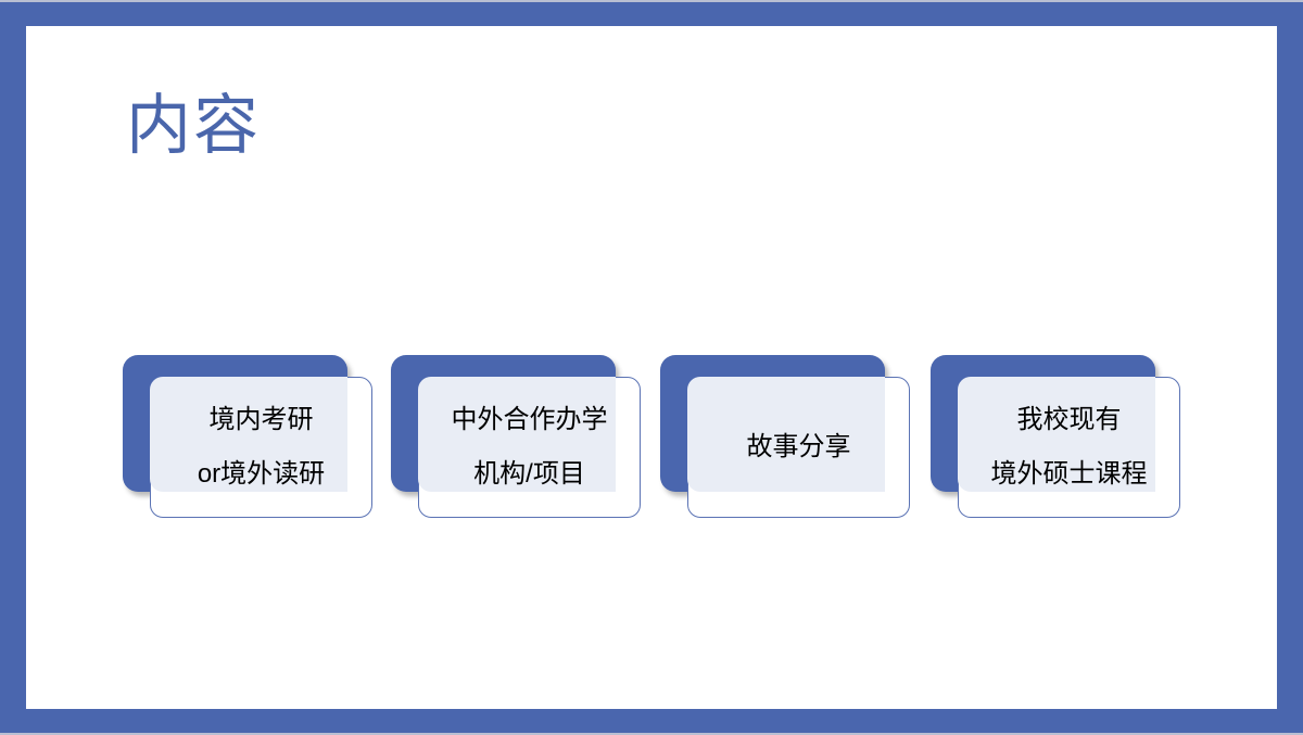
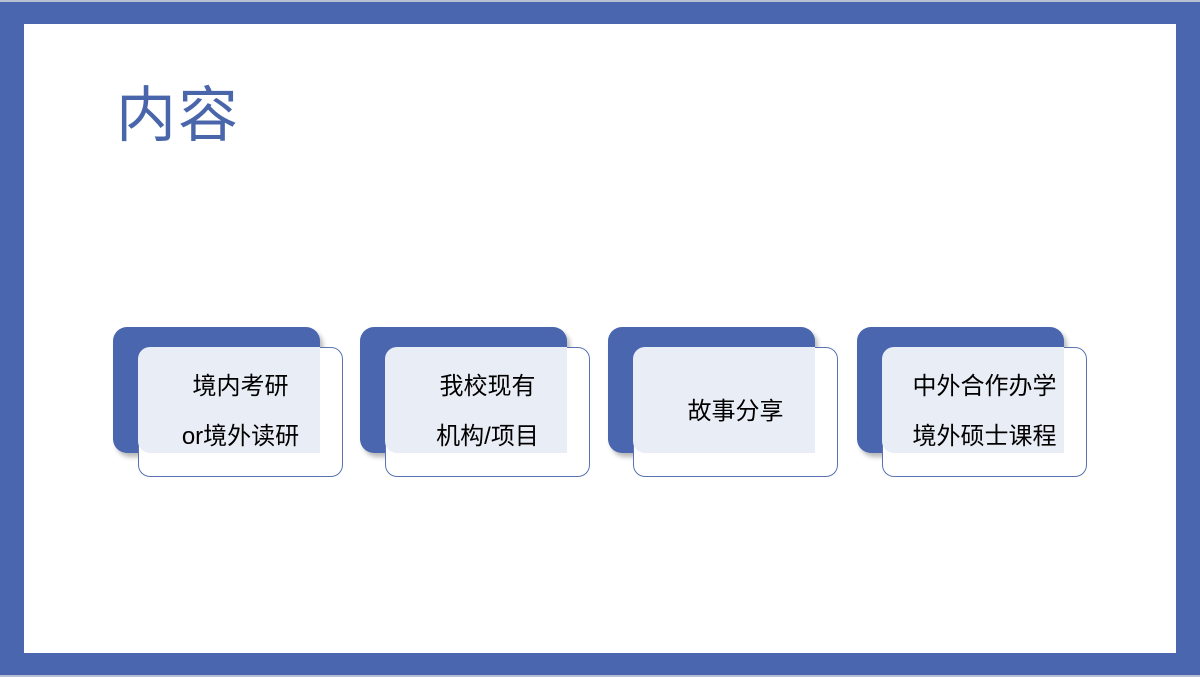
  内容
  境内考研
  or境外读研
- 中外合作办学
+ 我校现有
  机构/项目
  故事分享
- 我校现有
+ 中外合作办学
  境外硕士课程
